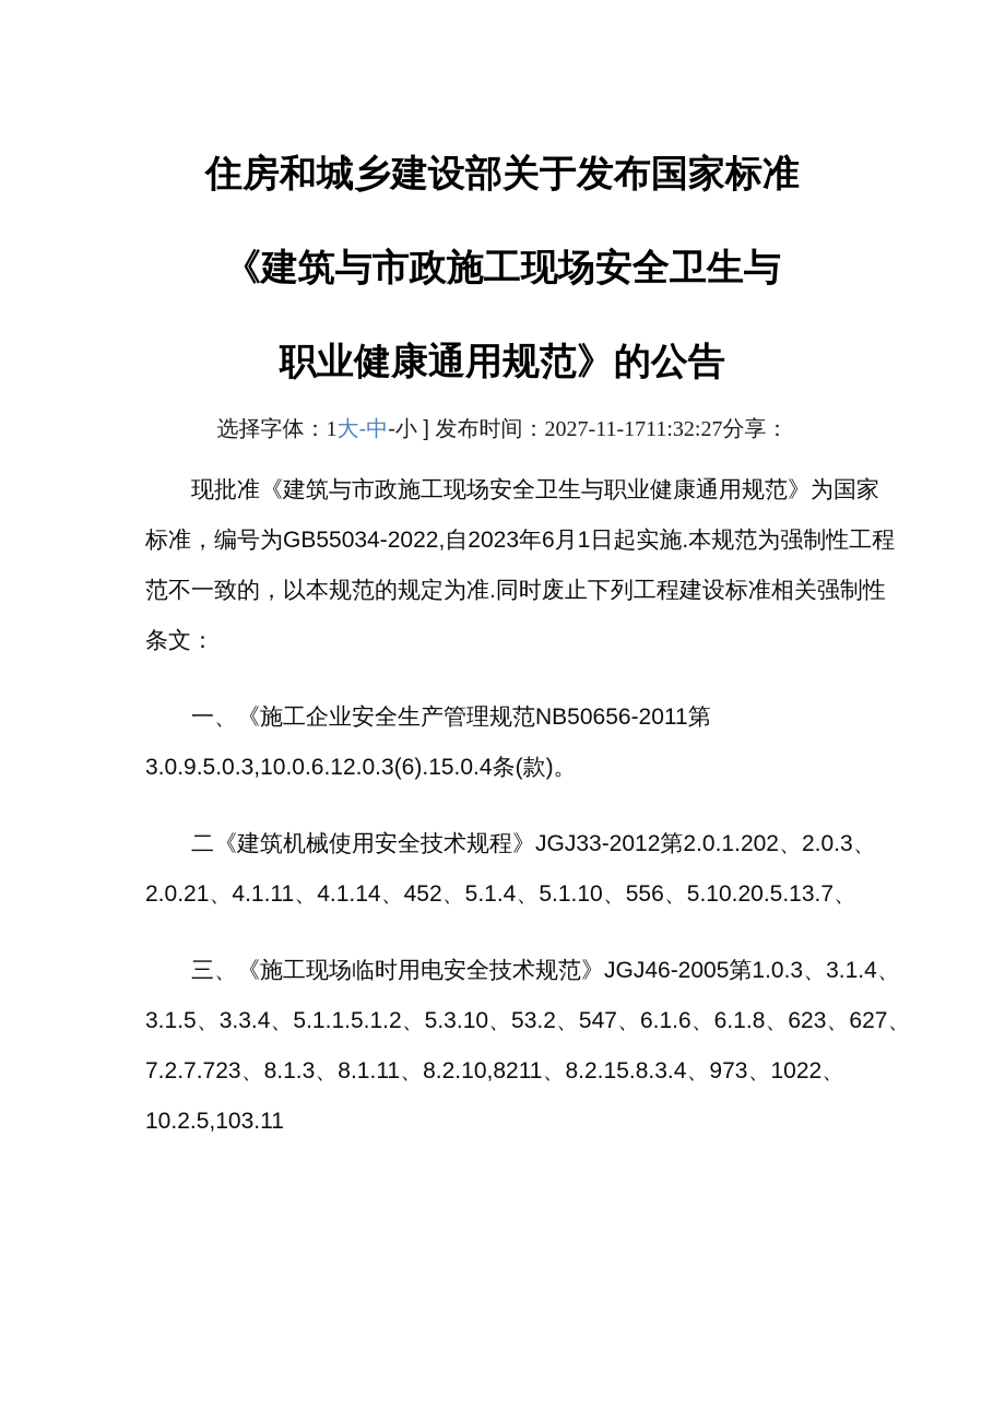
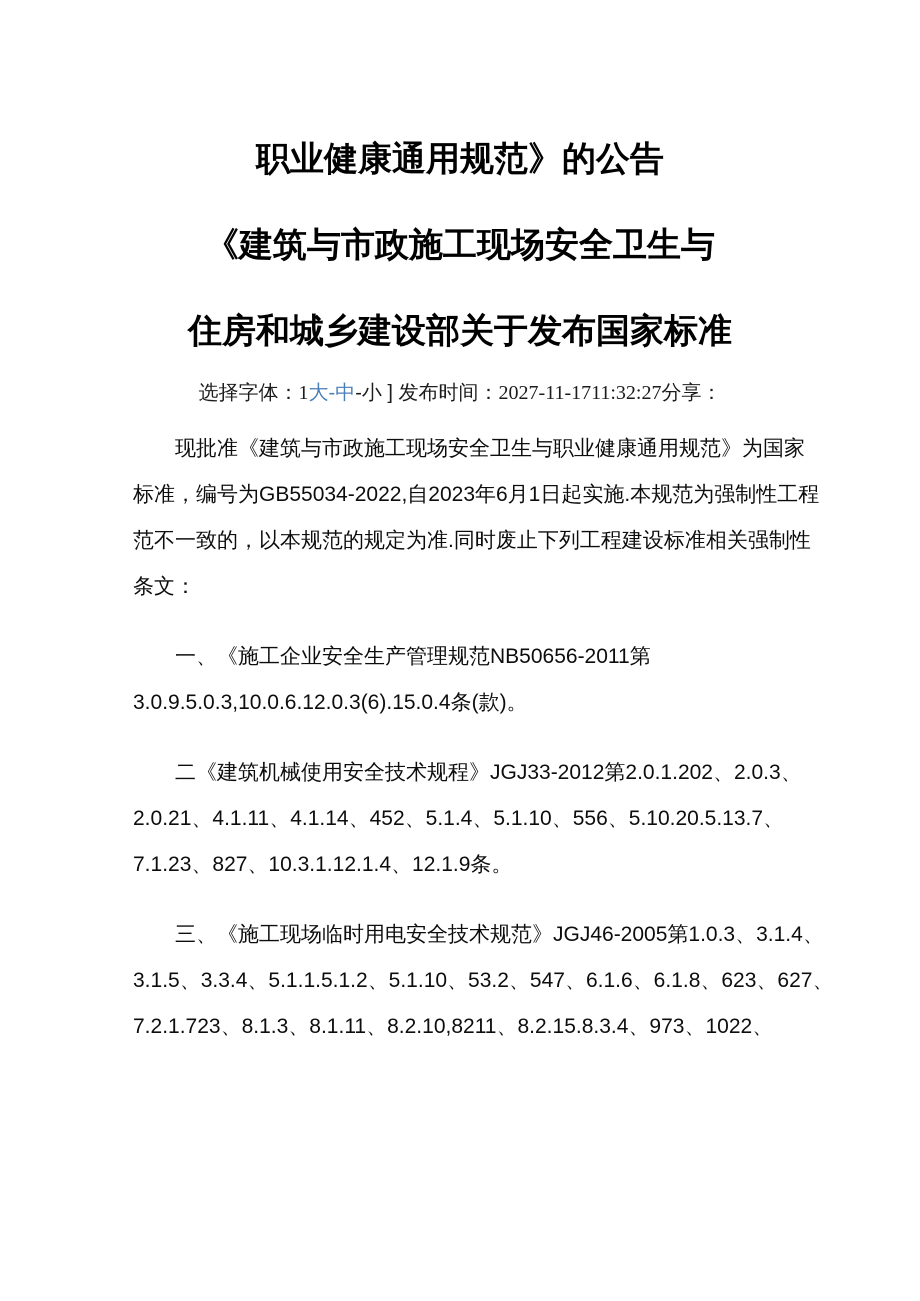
- 住房和城乡建设部关于发布国家标准
+ 职业健康通用规范》的公告
  《建筑与市政施工现场安全卫生与
- 职业健康通用规范》的公告
+ 住房和城乡建设部关于发布国家标准
  选择字体：1大-中-小 ] 发布时间：2027-11-1711:32:27分享：
  现批准《建筑与市政施工现场安全卫生与职业健康通用规范》为国家
  标准，编号为GB55034-2022,自2023年6月1日起实施.本规范为强制性工程
  范不一致的，以本规范的规定为准.同时废止下列工程建设标准相关强制性
  条文：
  一、《施工企业安全生产管理规范NB50656-2011第
  3.0.9.5.0.3,10.0.6.12.0.3(6).15.0.4条(款)。
  二《建筑机械使用安全技术规程》JGJ33-2012第2.0.1.202、2.0.3、
  2.0.21、4.1.11、4.1.14、452、5.1.4、5.1.10、556、5.10.20.5.13.7、
+ 7.1.23、827、10.3.1.12.1.4、12.1.9条。
  三、《施工现场临时用电安全技术规范》JGJ46-2005第1.0.3、3.1.4、
- 3.1.5、3.3.4、5.1.1.5.1.2、5.3.10、53.2、547、6.1.6、6.1.8、623、627、
+ 3.1.5、3.3.4、5.1.1.5.1.2、5.1.10、53.2、547、6.1.6、6.1.8、623、627、
- 7.2.7.723、8.1.3、8.1.11、8.2.10,8211、8.2.15.8.3.4、973、1022、
+ 7.2.1.723、8.1.3、8.1.11、8.2.10,8211、8.2.15.8.3.4、973、1022、
- 10.2.5,103.11
